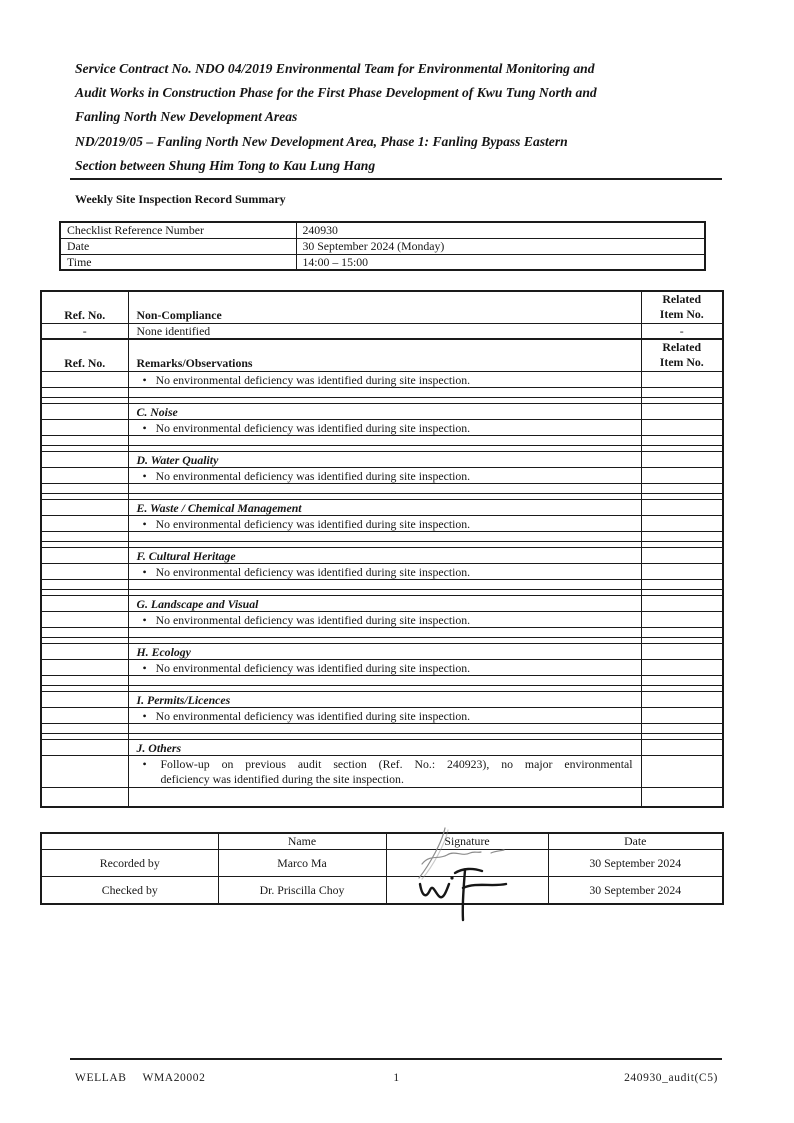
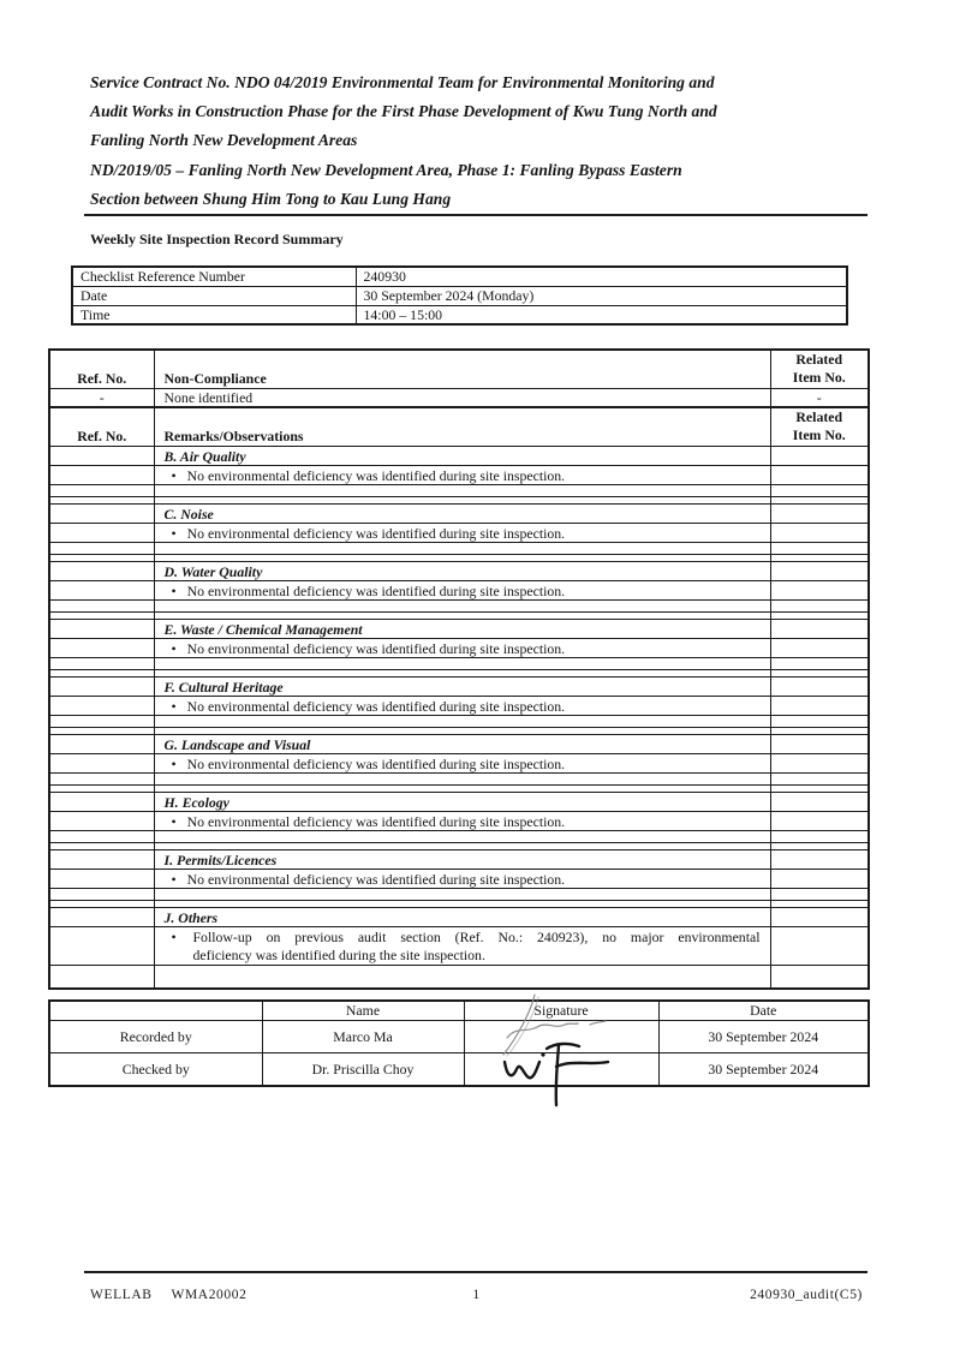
  Service Contract No. NDO 04/2019 Environmental Team for Environmental Monitoring and
  Audit Works in Construction Phase for the First Phase Development of Kwu Tung North and
  Fanling North New Development Areas
  ND/2019/05 – Fanling North New Development Area, Phase 1: Fanling Bypass Eastern
  Section between Shung Him Tong to Kau Lung Hang
  Weekly Site Inspection Record Summary
  Checklist Reference Number	240930
  Date	30 September 2024 (Monday)
  Time	14:00 – 15:00
  Ref. No.	Non-Compliance	Related Item No.
  -	None identified	-
  Ref. No.	Remarks/Observations	Related Item No.
+ 	B. Air Quality
  	• No environmental deficiency was identified during site inspection.
  	C. Noise
  	• No environmental deficiency was identified during site inspection.
  	D. Water Quality
  	• No environmental deficiency was identified during site inspection.
  	E. Waste / Chemical Management
  	• No environmental deficiency was identified during site inspection.
  	F. Cultural Heritage
  	• No environmental deficiency was identified during site inspection.
  	G. Landscape and Visual
  	• No environmental deficiency was identified during site inspection.
  	H. Ecology
  	• No environmental deficiency was identified during site inspection.
  	I. Permits/Licences
  	• No environmental deficiency was identified during site inspection.
  	J. Others
  	• Follow-up on previous audit section (Ref. No.: 240923), no major environmentaldeficiency was identified during the site inspection.
  	Name	Signature	Date
  Recorded by	Marco Ma		30 September 2024
  Checked by	Dr. Priscilla Choy		30 September 2024
  WELLAB WMA20002
  1
  240930_audit(C5)
